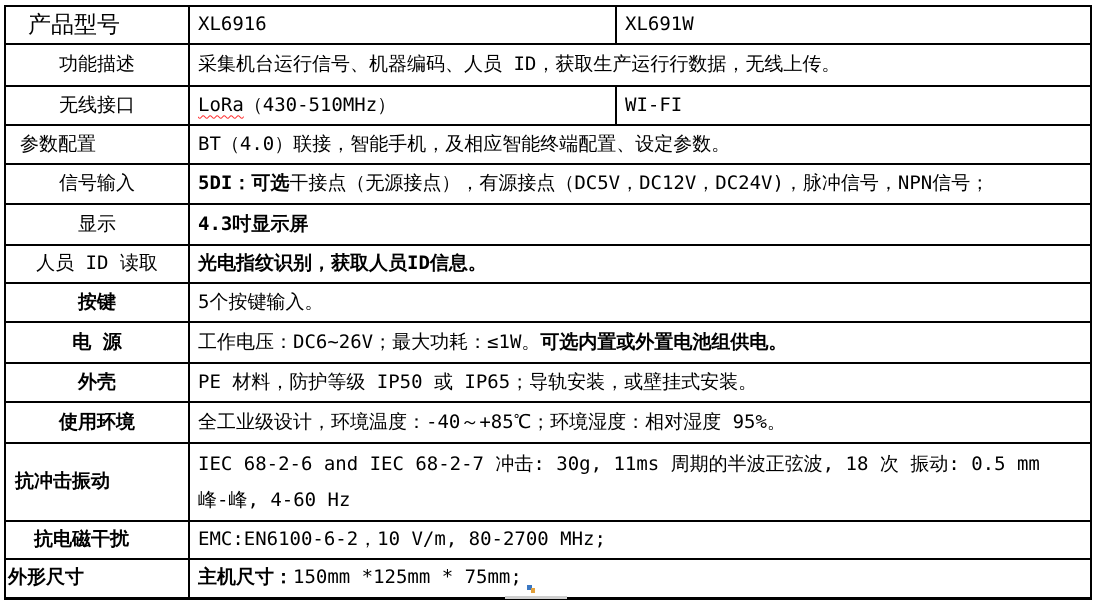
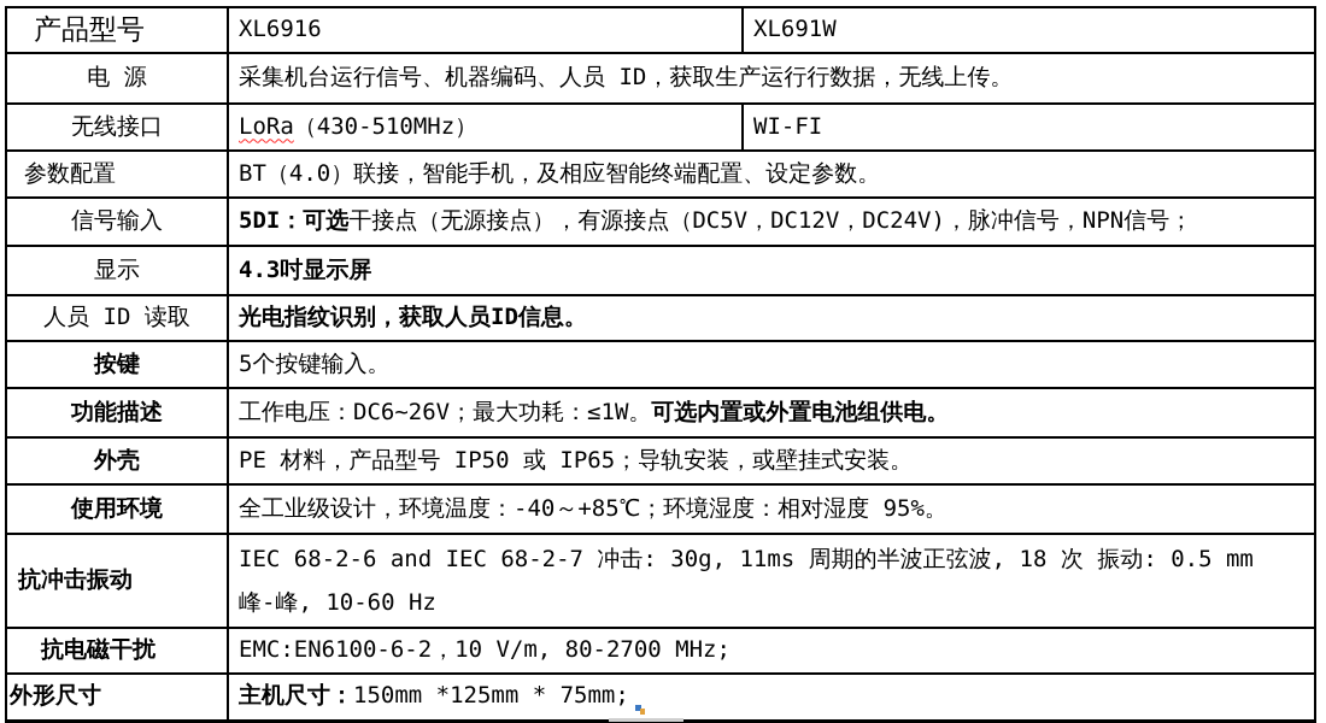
  产品型号	XL6916	XL691W
- 功能描述	采集机台运行信号、机器编码、人员 ID，获取生产运行行数据，无线上传。
+ 电 源	采集机台运行信号、机器编码、人员 ID，获取生产运行行数据，无线上传。
  无线接口	LoRa（430-510MHz）	WI-FI
  参数配置	BT（4.0）联接，智能手机，及相应智能终端配置、设定参数。
  信号输入	5DI：可选干接点（无源接点），有源接点（DC5V，DC12V，DC24V)，脉冲信号，NPN信号；
  显示	4.3吋显示屏
  人员 ID 读取	光电指纹识别，获取人员ID信息。
  按键	5个按键输入。
- 电 源	工作电压：DC6~26V；最大功耗：≤1W。可选内置或外置电池组供电。
+ 功能描述	工作电压：DC6~26V；最大功耗：≤1W。可选内置或外置电池组供电。
- 外壳	PE 材料，防护等级 IP50 或 IP65；导轨安装，或壁挂式安装。
+ 外壳	PE 材料，产品型号 IP50 或 IP65；导轨安装，或壁挂式安装。
  使用环境	全工业级设计，环境温度：-40～+85℃；环境湿度：相对湿度 95%。
- 抗冲击振动	IEC 68-2-6 and IEC 68-2-7 冲击: 30g, 11ms 周期的半波正弦波, 18 次 振动: 0.5 mm峰-峰, 4-60 Hz
+ 抗冲击振动	IEC 68-2-6 and IEC 68-2-7 冲击: 30g, 11ms 周期的半波正弦波, 18 次 振动: 0.5 mm峰-峰, 10-60 Hz
  抗电磁干扰	EMC:EN6100-6-2，10 V/m, 80-2700 MHz;
  外形尺寸	主机尺寸：150mm *125mm * 75mm;
